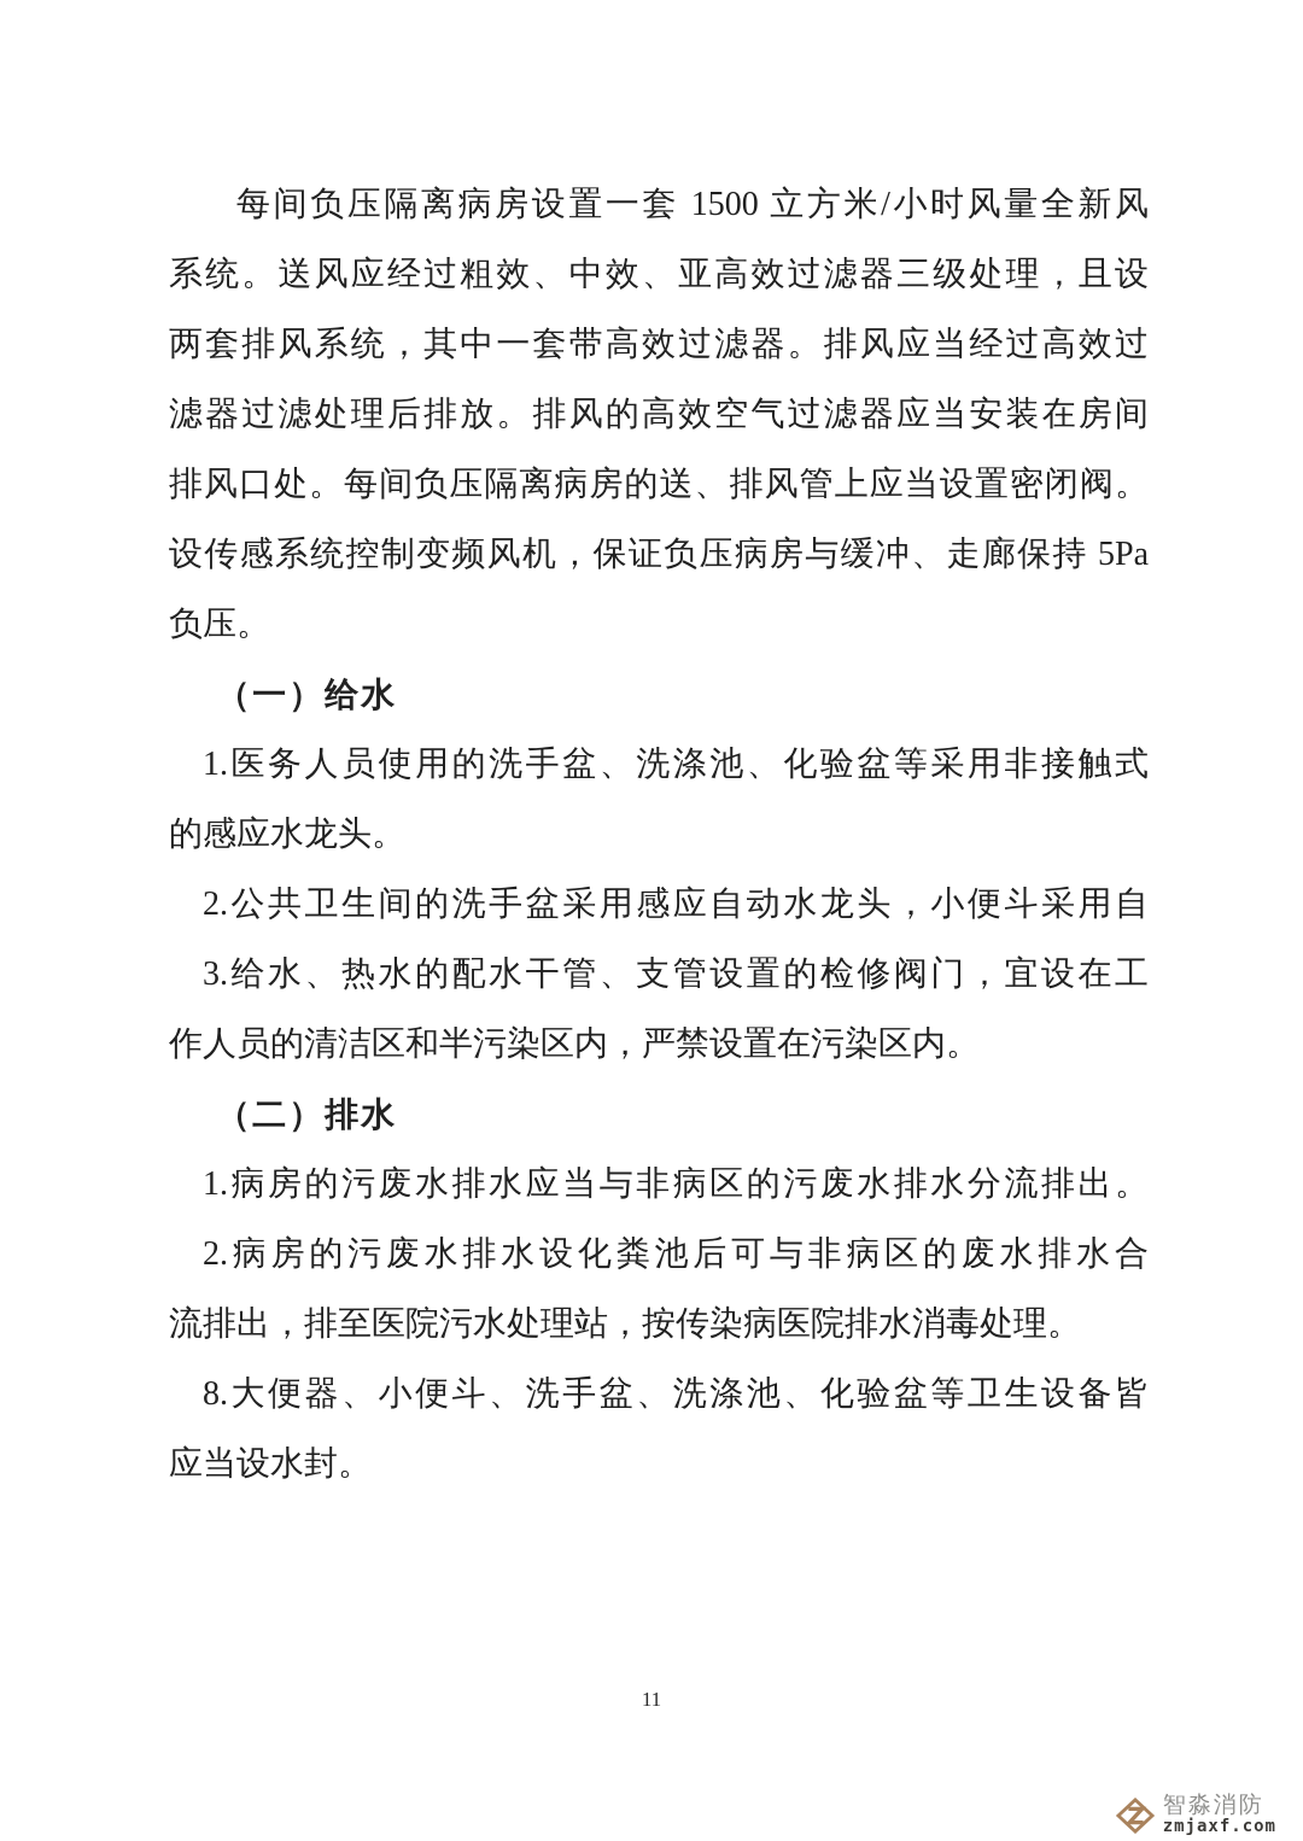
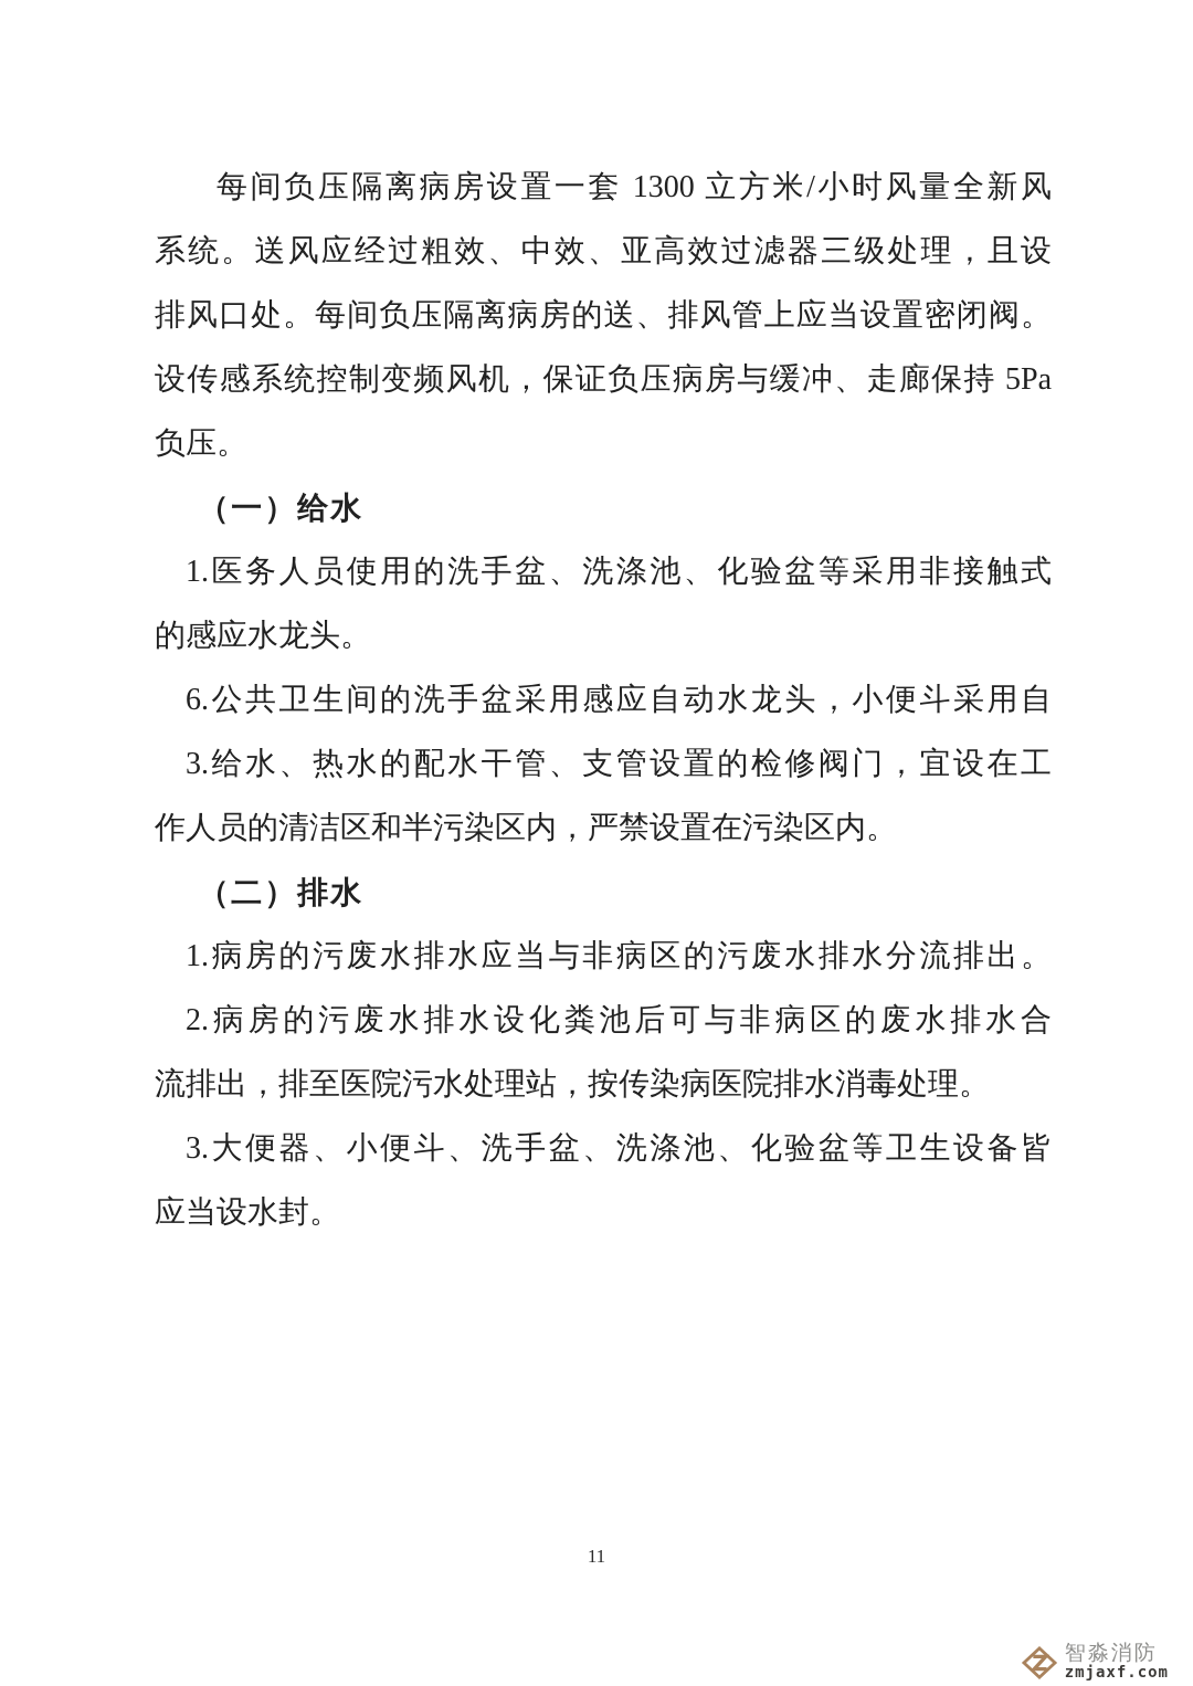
- 每间负压隔离病房设置一套 1500 立方米/小时风量全新风
+ 每间负压隔离病房设置一套 1300 立方米/小时风量全新风
  系统。送风应经过粗效、中效、亚高效过滤器三级处理，且设
- 两套排风系统，其中一套带高效过滤器。排风应当经过高效过
- 滤器过滤处理后排放。排风的高效空气过滤器应当安装在房间
  排风口处。每间负压隔离病房的送、排风管上应当设置密闭阀。
  设传感系统控制变频风机，保证负压病房与缓冲、走廊保持 5Pa
  负压。
  （一）给水
  1.医务人员使用的洗手盆、洗涤池、化验盆等采用非接触式
  的感应水龙头。
- 2.公共卫生间的洗手盆采用感应自动水龙头，小便斗采用自
+ 6.公共卫生间的洗手盆采用感应自动水龙头，小便斗采用自
  3.给水、热水的配水干管、支管设置的检修阀门，宜设在工
  作人员的清洁区和半污染区内，严禁设置在污染区内。
  （二）排水
  1.病房的污废水排水应当与非病区的污废水排水分流排出。
  2.病房的污废水排水设化粪池后可与非病区的废水排水合
  流排出，排至医院污水处理站，按传染病医院排水消毒处理。
- 8.大便器、小便斗、洗手盆、洗涤池、化验盆等卫生设备皆
+ 3.大便器、小便斗、洗手盆、洗涤池、化验盆等卫生设备皆
  应当设水封。
  11
  智淼消防
  zmjaxf.com
